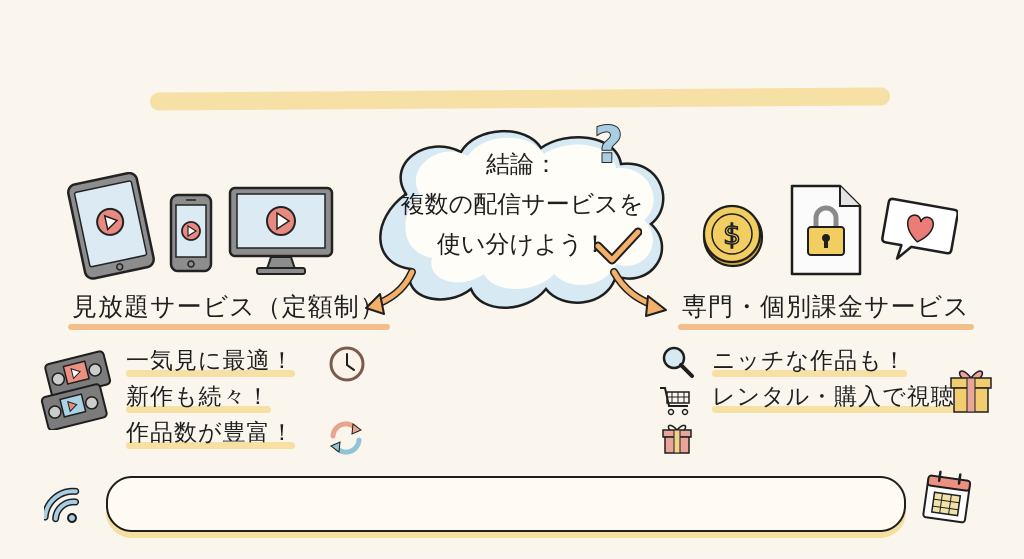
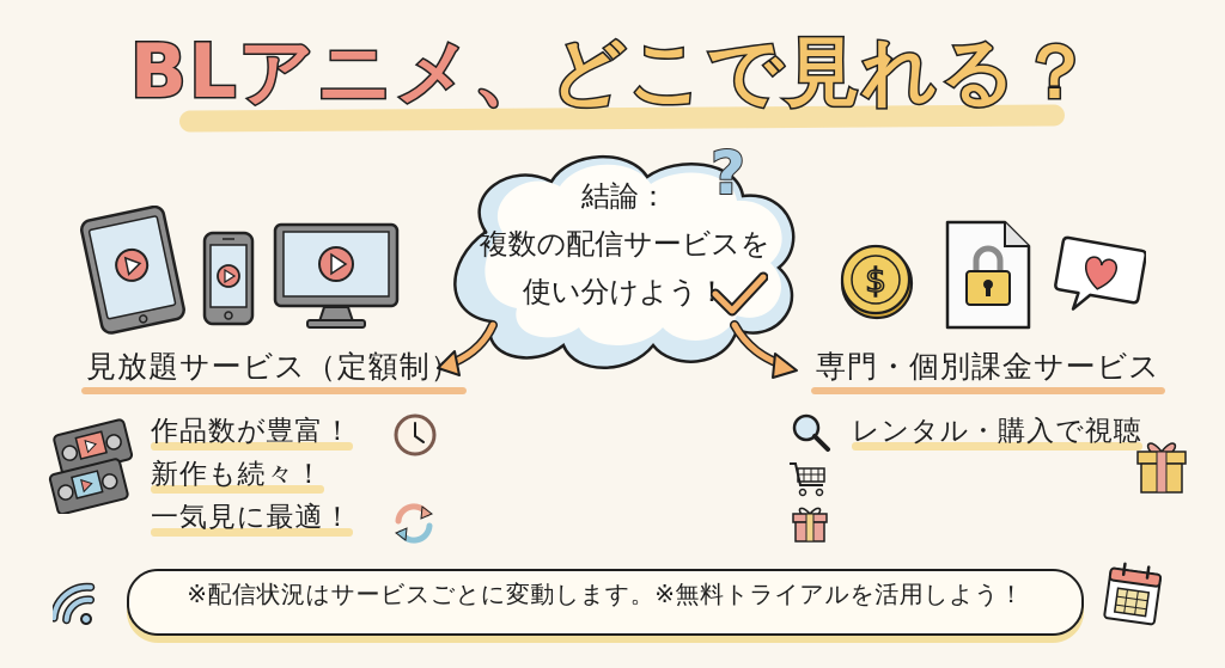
+ BLアニメ、どこで見れる？
  結論：
  複数の配信サービスを
  使い分けよう
  ?
  $
  見放題サービス（定額制）
  専門・個別課金サービス
- 一気見に最適！
+ 作品数が豊富！
  新作も続々！
- 作品数が豊富！
+ 一気見に最適！
- ニッチな作品も！
  レンタル・購入で視聴
+ ※配信状況はサービスごとに変動します。※無料トライアルを活用しよう！
